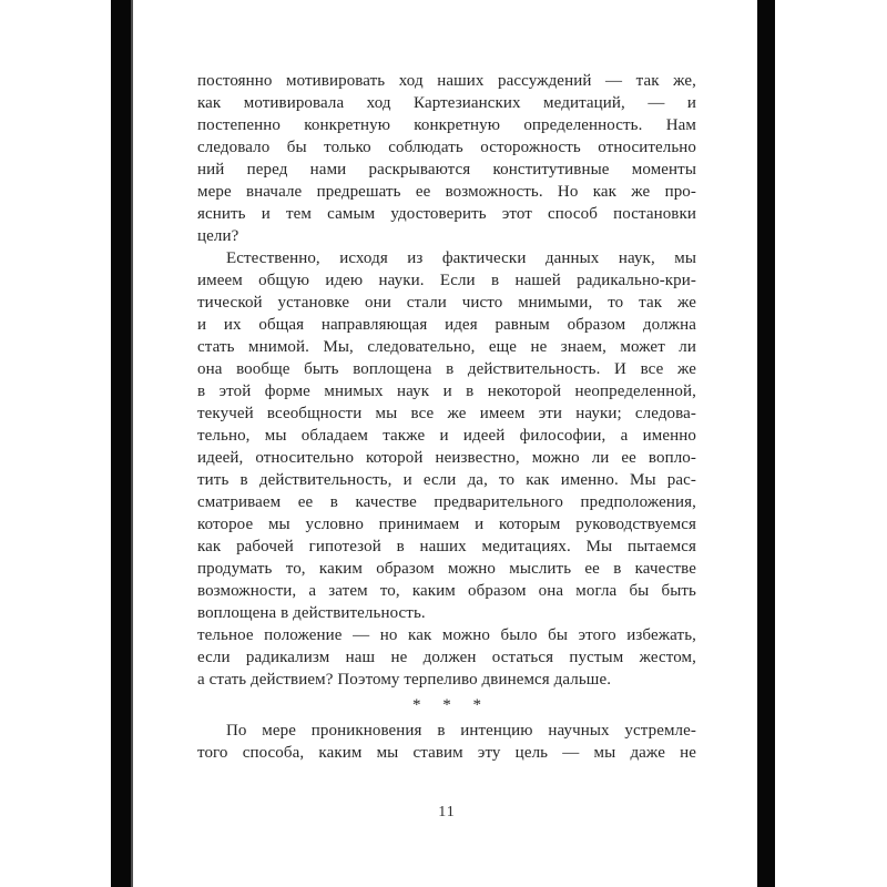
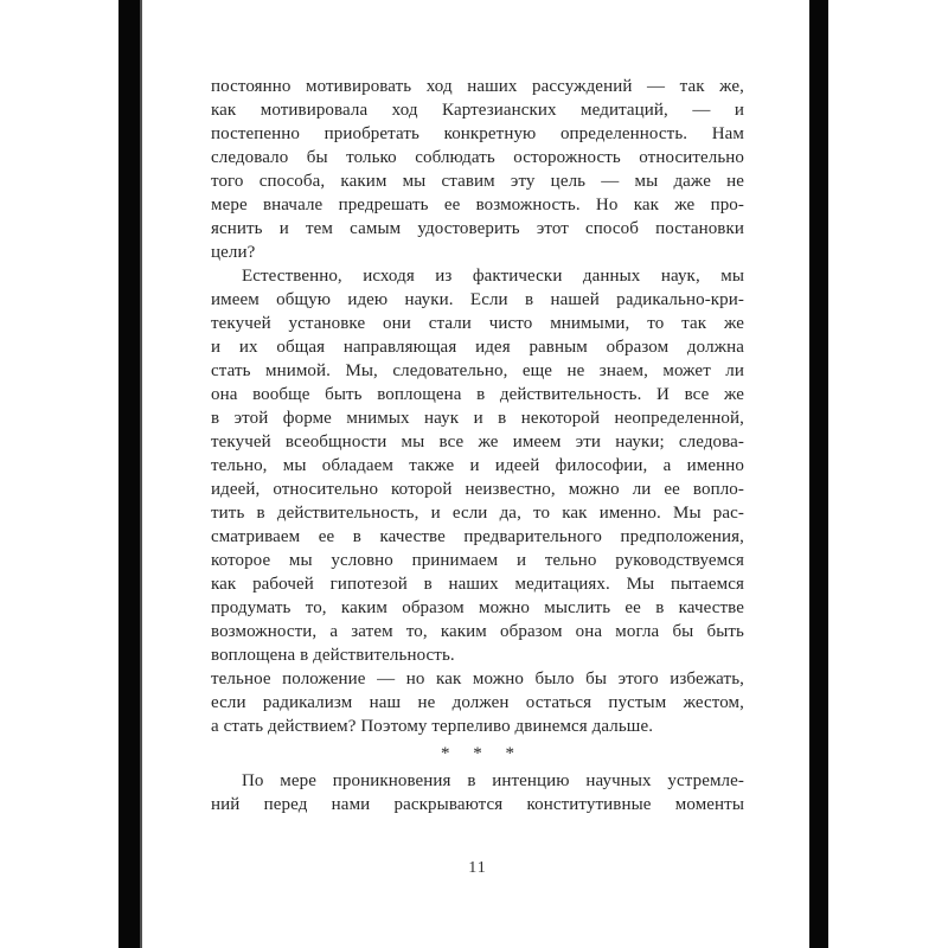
  постоянно мотивировать ход наших рассуждений — так же,
  как мотивировала ход Картезианских медитаций, — и
- постепенно конкретную конкретную определенность. Нам
+ постепенно приобретать конкретную определенность. Нам
  следовало бы только соблюдать осторожность относительно
- ний перед нами раскрываются конститутивные моменты
+ того способа, каким мы ставим эту цель — мы даже не
  мере вначале предрешать ее возможность. Но как же про-
  яснить и тем самым удостоверить этот способ постановки
  цели?
  Естественно, исходя из фактически данных наук, мы
  имеем общую идею науки. Если в нашей радикально-кри-
- тической установке они стали чисто мнимыми, то так же
+ текучей установке они стали чисто мнимыми, то так же
  и их общая направляющая идея равным образом должна
  стать мнимой. Мы, следовательно, еще не знаем, может ли
  она вообще быть воплощена в действительность. И все же
  в этой форме мнимых наук и в некоторой неопределенной,
  текучей всеобщности мы все же имеем эти науки; следова-
  тельно, мы обладаем также и идеей философии, а именно
  идеей, относительно которой неизвестно, можно ли ее вопло-
  тить в действительность, и если да, то как именно. Мы рас-
  сматриваем ее в качестве предварительного предположения,
- которое мы условно принимаем и которым руководствуемся
+ которое мы условно принимаем и тельно руководствуемся
  как рабочей гипотезой в наших медитациях. Мы пытаемся
  продумать то, каким образом можно мыслить ее в качестве
  возможности, а затем то, каким образом она могла бы быть
  воплощена в действительность.
  тельное положение — но как можно было бы этого избежать,
  если радикализм наш не должен остаться пустым жестом,
  а стать действием? Поэтому терпеливо двинемся дальше.
  * * *
  По мере проникновения в интенцию научных устремле-
- того способа, каким мы ставим эту цель — мы даже не
+ ний перед нами раскрываются конститутивные моменты
  11
